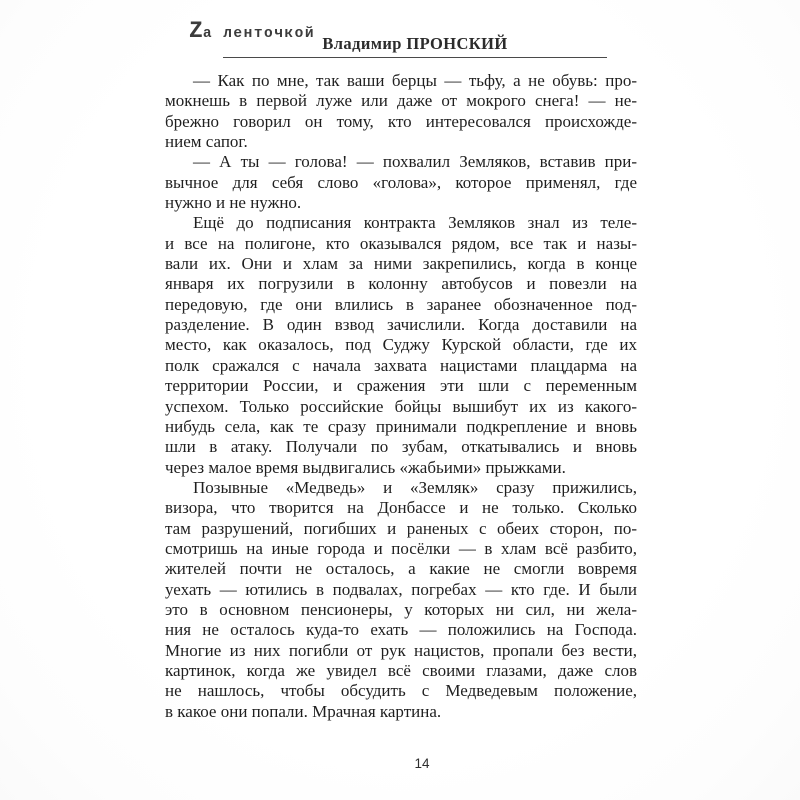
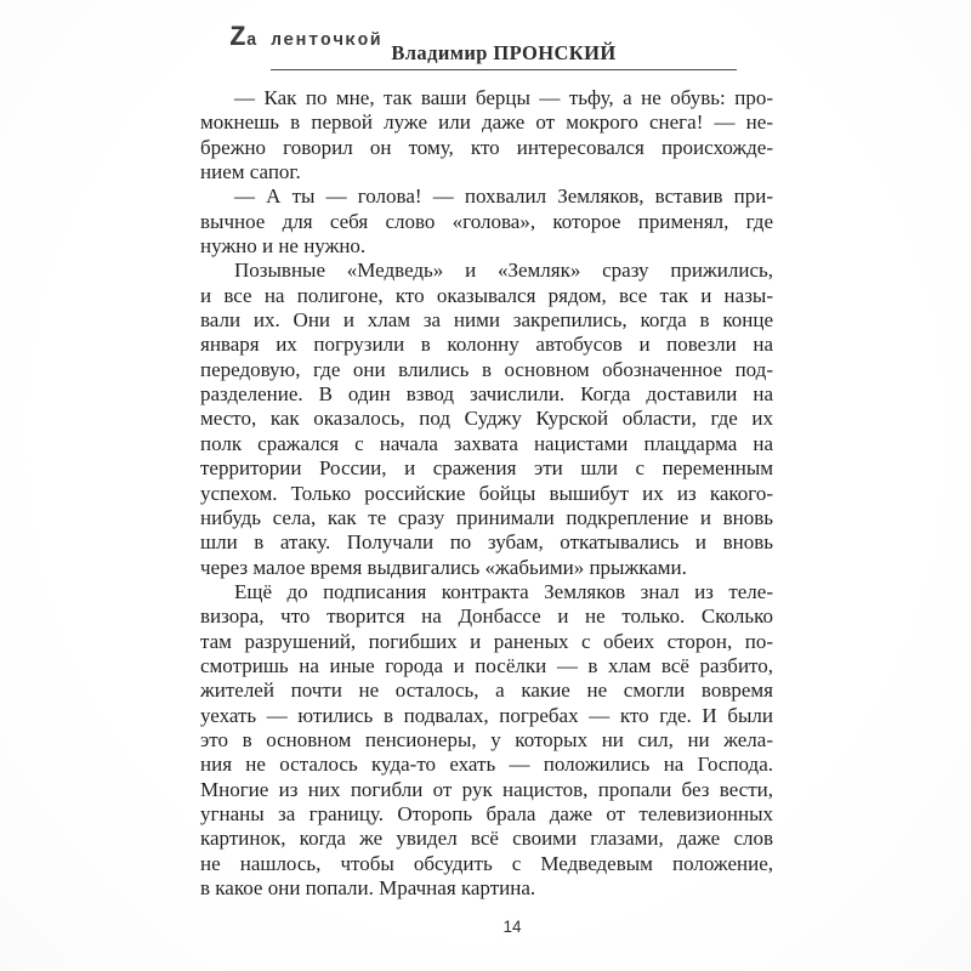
  Z
  а ленточкой
  Владимир ПРОНСКИЙ
  — Как по мне, так ваши берцы — тьфу, а не обувь: про-
  мокнешь в первой луже или даже от мокрого снега! — не-
  брежно говорил он тому, кто интересовался происхожде-
  нием сапог.
  — А ты — голова! — похвалил Земляков, вставив при-
  вычное для себя слово «голова», которое применял, где
  нужно и не нужно.
- Ещё до подписания контракта Земляков знал из теле-
+ Позывные «Медведь» и «Земляк» сразу прижились,
  и все на полигоне, кто оказывался рядом, все так и назы-
  вали их. Они и хлам за ними закрепились, когда в конце
  января их погрузили в колонну автобусов и повезли на
- передовую, где они влились в заранее обозначенное под-
+ передовую, где они влились в основном обозначенное под-
  разделение. В один взвод зачислили. Когда доставили на
  место, как оказалось, под Суджу Курской области, где их
  полк сражался с начала захвата нацистами плацдарма на
  территории России, и сражения эти шли с переменным
  успехом. Только российские бойцы вышибут их из какого-
  нибудь села, как те сразу принимали подкрепление и вновь
  шли в атаку. Получали по зубам, откатывались и вновь
  через малое время выдвигались «жабьими» прыжками.
- Позывные «Медведь» и «Земляк» сразу прижились,
+ Ещё до подписания контракта Земляков знал из теле-
  визора, что творится на Донбассе и не только. Сколько
  там разрушений, погибших и раненых с обеих сторон, по-
  смотришь на иные города и посёлки — в хлам всё разбито,
  жителей почти не осталось, а какие не смогли вовремя
  уехать — ютились в подвалах, погребах — кто где. И были
  это в основном пенсионеры, у которых ни сил, ни жела-
  ния не осталось куда-то ехать — положились на Господа.
  Многие из них погибли от рук нацистов, пропали без вести,
+ угнаны за границу. Оторопь брала даже от телевизионных
  картинок, когда же увидел всё своими глазами, даже слов
  не нашлось, чтобы обсудить с Медведевым положение,
  в какое они попали. Мрачная картина.
  14
